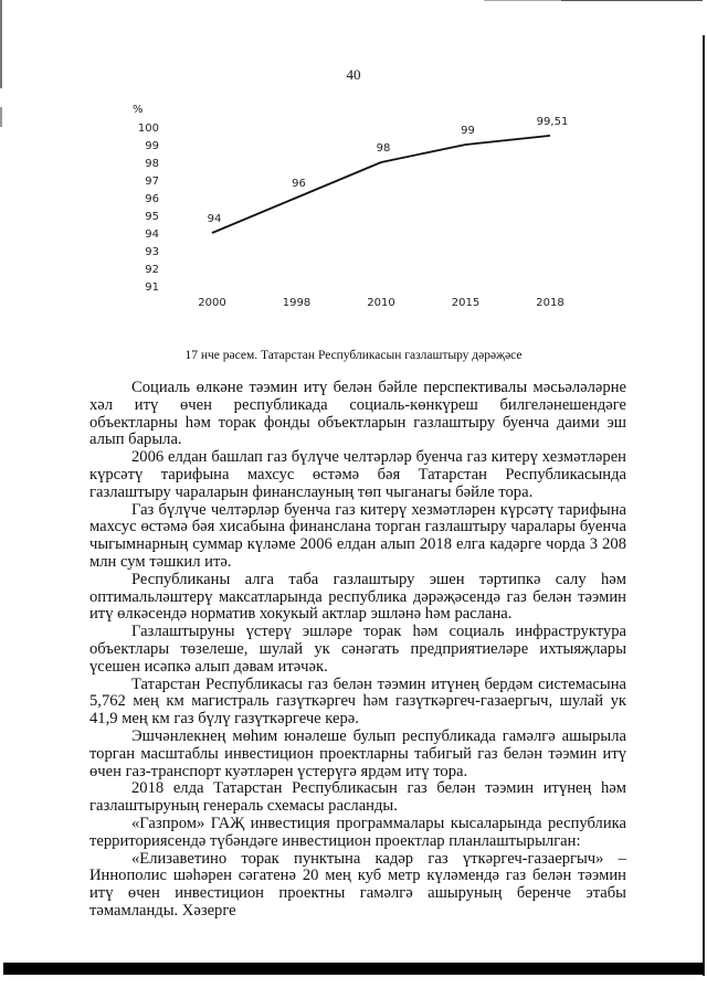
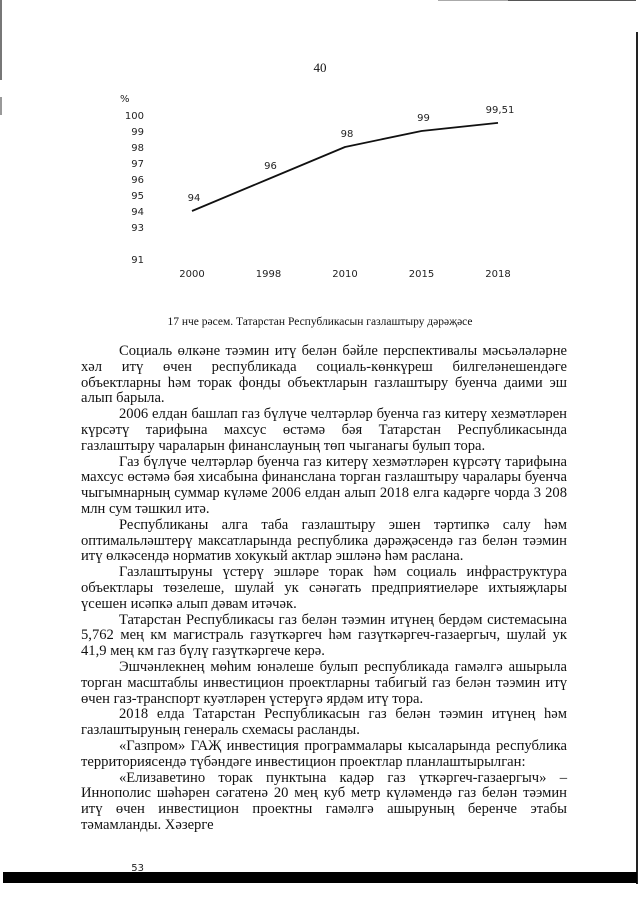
  40
  %
  100
  99
  98
  97
  96
  95
  94
  93
- 92
+ 53
  91
  2000
  1998
  2010
  2015
  2018
  94
  96
  98
  99
  99,51
  17 нче рәсем. Татарстан Республикасын газлаштыру дәрәҗәсе
  Социаль өлкәне тәэмин итү белән бәйле перспективалы мәсьәләләрне хәл итү өчен республикада социаль-көнкүреш билгеләнешендәге объектларны һәм торак фонды объектларын газлаштыру буенча даими эш алып барыла.
- 2006 елдан башлап газ бүлүче челтәрләр буенча газ китерү хезмәтләрен күрсәтү тарифына махсус өстәмә бәя Татарстан Республикасында газлаштыру чараларын финанслауның төп чыганагы бәйле тора.
+ 2006 елдан башлап газ бүлүче челтәрләр буенча газ китерү хезмәтләрен күрсәтү тарифына махсус өстәмә бәя Татарстан Республикасында газлаштыру чараларын финанслауның төп чыганагы булып тора.
  Газ бүлүче челтәрләр буенча газ китерү хезмәтләрен күрсәтү тарифына махсус өстәмә бәя хисабына финанслана торган газлаштыру чаралары буенча чыгымнарның суммар күләме 2006 елдан алып 2018 елга кадәрге чорда 3 208 млн сум тәшкил итә.
  Республиканы алга таба газлаштыру эшен тәртипкә салу һәм оптимальләштерү максатларында республика дәрәҗәсендә газ белән тәэмин итү өлкәсендә норматив хокукый актлар эшләнә һәм раслана.
  Газлаштыруны үстерү эшләре торак һәм социаль инфраструктура объектлары төзелеше, шулай ук сәнәгать предприятиеләре ихтыяҗлары үсешен исәпкә алып дәвам итәчәк.
  Татарстан Республикасы газ белән тәэмин итүнең бердәм системасына 5,762 мең км магистраль газүткәргеч һәм газүткәргеч-газаергыч, шулай ук 41,9 мең км газ бүлү газүткәргече керә.
  Эшчәнлекнең мөһим юнәлеше булып республикада гамәлгә ашырыла торган масштаблы инвестицион проектларны табигый газ белән тәэмин итү өчен газ-транспорт куәтләрен үстерүгә ярдәм итү тора.
  2018 елда Татарстан Республикасын газ белән тәэмин итүнең һәм газлаштыруның генераль схемасы расланды.
  «Газпром» ГАҖ инвестиция программалары кысаларында республика территориясендә түбәндәге инвестицион проектлар планлаштырылган:
  «Елизаветино торак пунктына кадәр газ үткәргеч-газаергыч» – Иннополис шәһәрен сәгатенә 20 мең куб метр күләмендә газ белән тәэмин итү өчен инвестицион проектны гамәлгә ашыруның беренче этабы тәмамланды. Хәзерге
